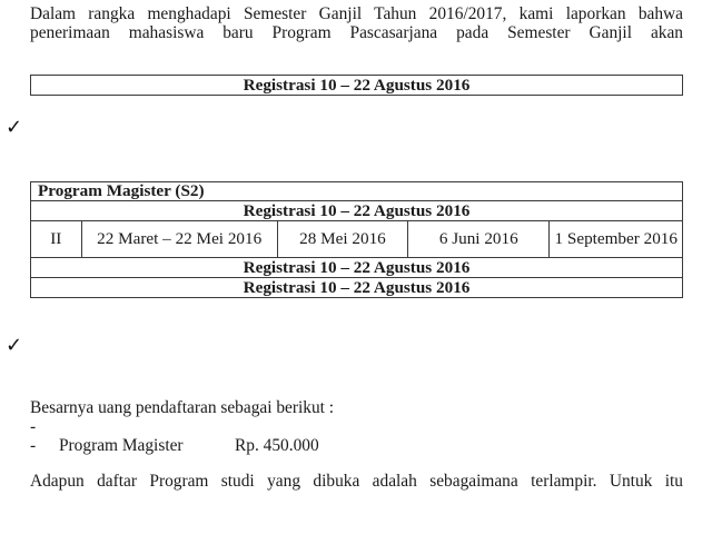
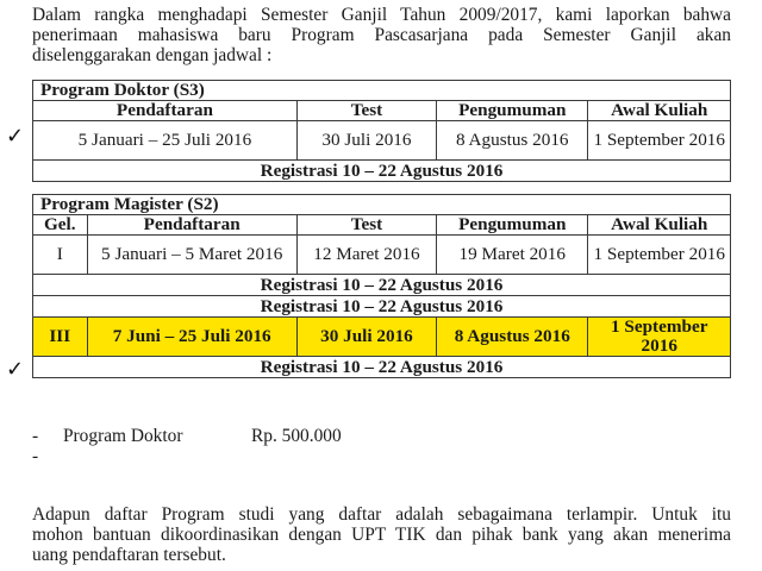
- Dalam rangka menghadapi Semester Ganjil Tahun 2016/2017, kami laporkan bahwa
+ Dalam rangka menghadapi Semester Ganjil Tahun 2009/2017, kami laporkan bahwa
  penerimaan mahasiswa baru Program Pascasarjana pada Semester Ganjil akan
+ diselenggarakan dengan jadwal :
+ Program Doktor (S3)
+ Pendaftaran	Test	Pengumuman	Awal Kuliah
+ 5 Januari – 25 Juli 2016	30 Juli 2016	8 Agustus 2016	1 September 2016
  Registrasi 10 – 22 Agustus 2016
  ✓
  Program Magister (S2)
+ Gel.	Pendaftaran	Test	Pengumuman	Awal Kuliah
+ I	5 Januari – 5 Maret 2016	12 Maret 2016	19 Maret 2016	1 September 2016
  Registrasi 10 – 22 Agustus 2016
- II	22 Maret – 22 Mei 2016	28 Mei 2016	6 Juni 2016	1 September 2016
  Registrasi 10 – 22 Agustus 2016
+ III	7 Juni – 25 Juli 2016	30 Juli 2016	8 Agustus 2016	1 September 2016
  Registrasi 10 – 22 Agustus 2016
  ✓
- Besarnya uang pendaftaran sebagai berikut :
  -
+ Program Doktor
+ Rp. 500.000
  -
- Program Magister
- Rp. 450.000
- Adapun daftar Program studi yang dibuka adalah sebagaimana terlampir. Untuk itu
+ Adapun daftar Program studi yang daftar adalah sebagaimana terlampir. Untuk itu
+ mohon bantuan dikoordinasikan dengan UPT TIK dan pihak bank yang akan menerima
+ uang pendaftaran tersebut.
